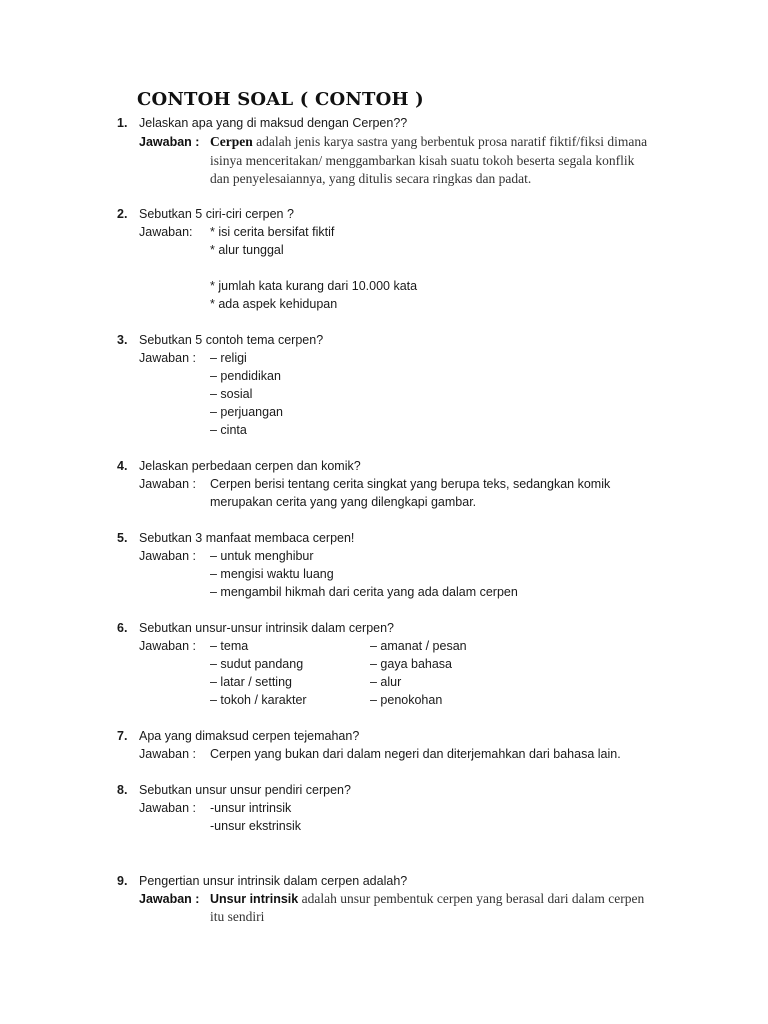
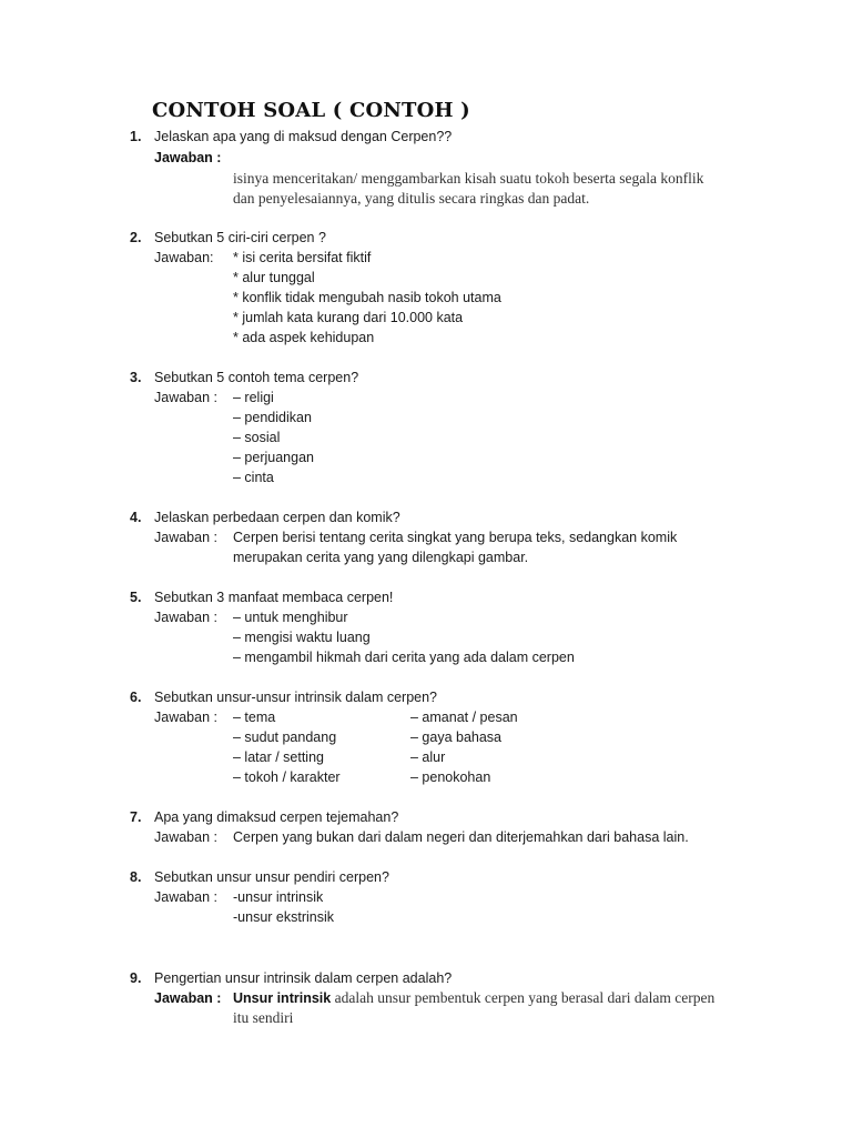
  CONTOH SOAL ( CONTOH )
  1.
  Jelaskan apa yang di maksud dengan Cerpen??
  Jawaban :
- Cerpen adalah jenis karya sastra yang berbentuk prosa naratif fiktif/fiksi dimana
  isinya menceritakan/ menggambarkan kisah suatu tokoh beserta segala konflik
  dan penyelesaiannya, yang ditulis secara ringkas dan padat.
  2.
  Sebutkan 5 ciri-ciri cerpen ?
  Jawaban:
  * isi cerita bersifat fiktif
  * alur tunggal
+ * konflik tidak mengubah nasib tokoh utama
  * jumlah kata kurang dari 10.000 kata
  * ada aspek kehidupan
  3.
  Sebutkan 5 contoh tema cerpen?
  Jawaban :
  – religi
  – pendidikan
  – sosial
  – perjuangan
  – cinta
  4.
  Jelaskan perbedaan cerpen dan komik?
  Jawaban :
  Cerpen berisi tentang cerita singkat yang berupa teks, sedangkan komik
  merupakan cerita yang yang dilengkapi gambar.
  5.
  Sebutkan 3 manfaat membaca cerpen!
  Jawaban :
  – untuk menghibur
  – mengisi waktu luang
  – mengambil hikmah dari cerita yang ada dalam cerpen
  6.
  Sebutkan unsur-unsur intrinsik dalam cerpen?
  Jawaban :
  – tema
  – sudut pandang
  – latar / setting
  – tokoh / karakter
  – amanat / pesan
  – gaya bahasa
  – alur
  – penokohan
  7.
  Apa yang dimaksud cerpen tejemahan?
  Jawaban :
  Cerpen yang bukan dari dalam negeri dan diterjemahkan dari bahasa lain.
  8.
  Sebutkan unsur unsur pendiri cerpen?
  Jawaban :
  -unsur intrinsik
  -unsur ekstrinsik
  9.
  Pengertian unsur intrinsik dalam cerpen adalah?
  Jawaban :
  Unsur intrinsik adalah unsur pembentuk cerpen yang berasal dari dalam cerpen
  itu sendiri
